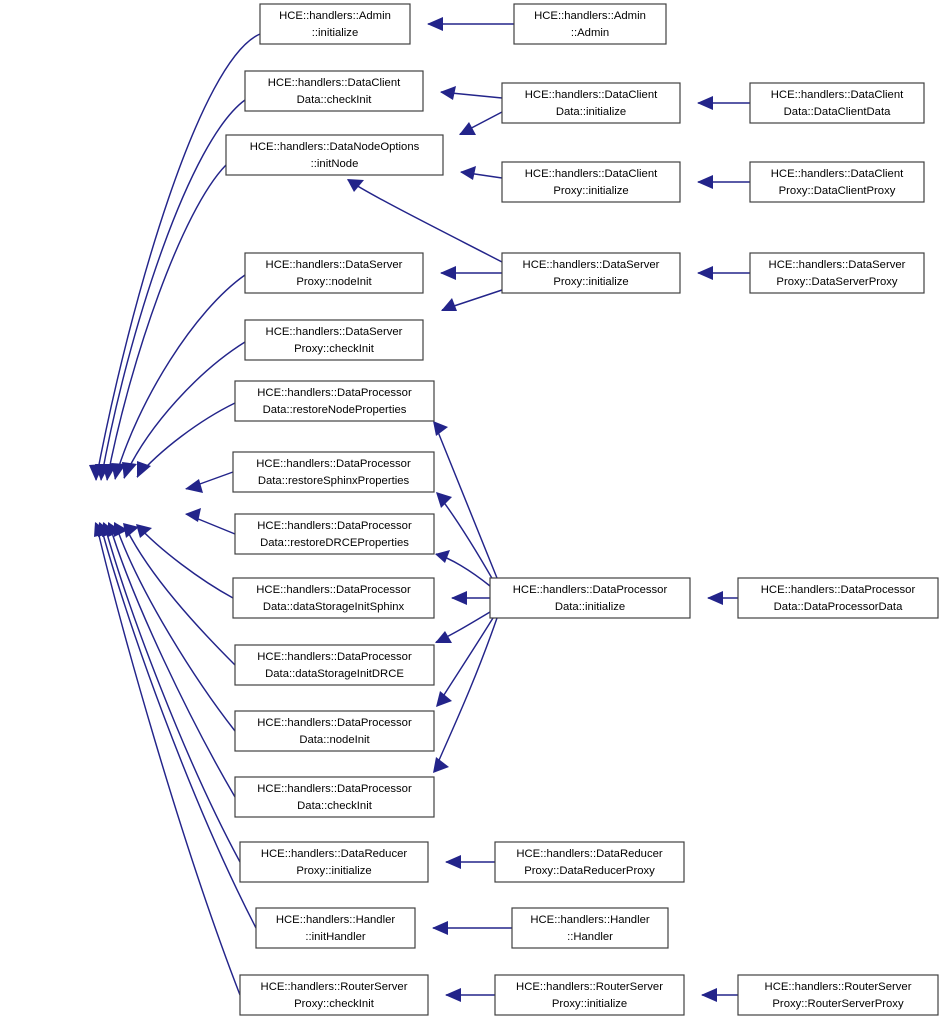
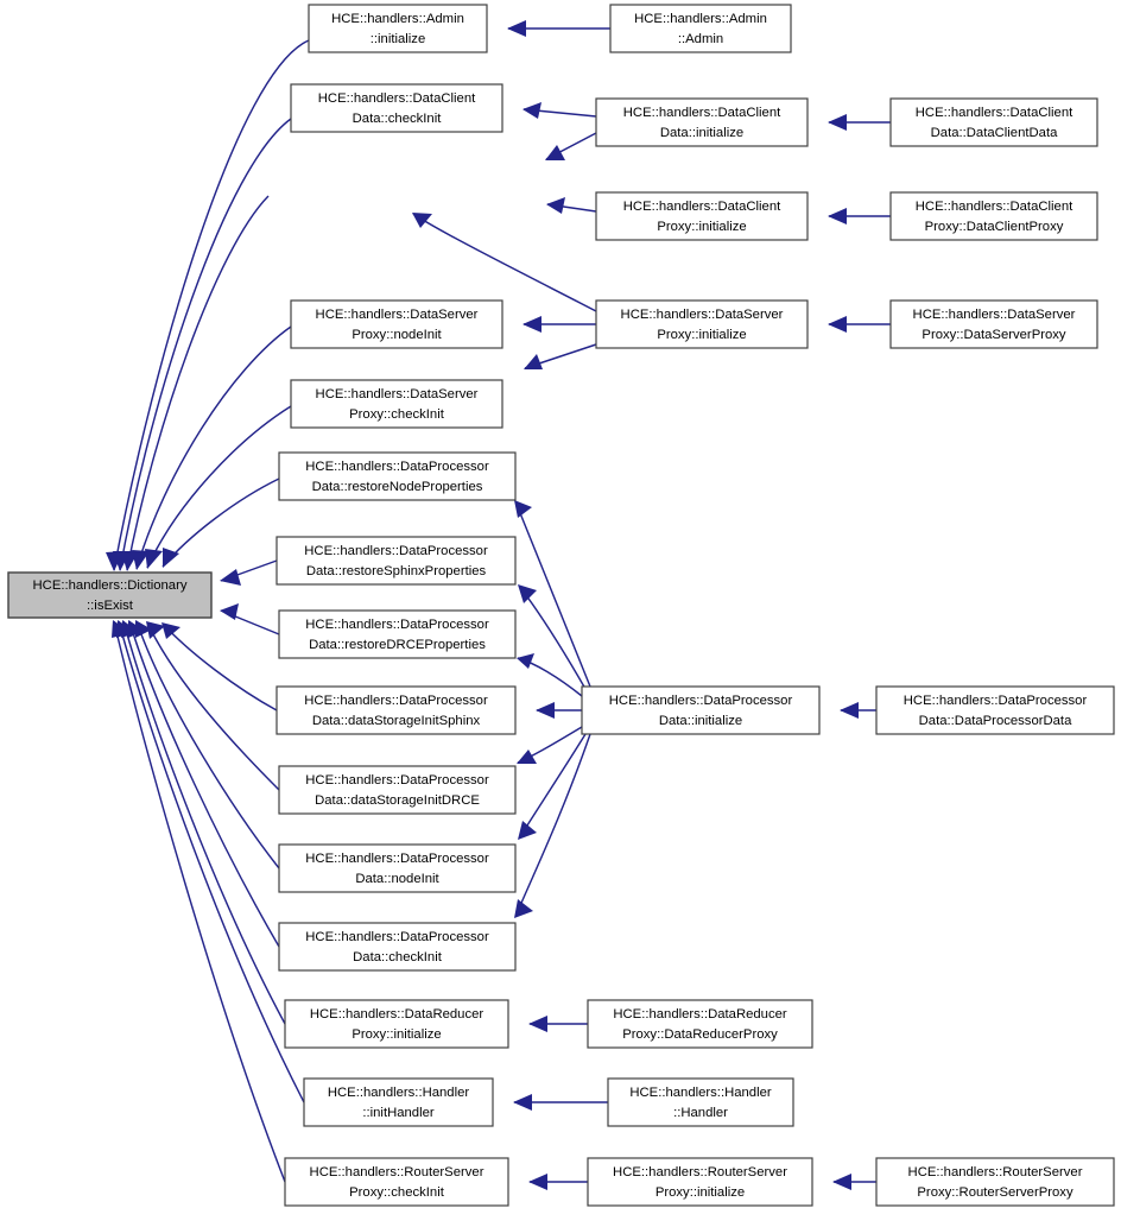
  HCE::handlers::Admin
  ::initialize
  HCE::handlers::Admin
  ::Admin
  HCE::handlers::DataClient
  Data::checkInit
  HCE::handlers::DataClient
  Data::initialize
  HCE::handlers::DataClient
  Data::DataClientData
- HCE::handlers::DataNodeOptions
- ::initNode
  HCE::handlers::DataClient
  Proxy::initialize
  HCE::handlers::DataClient
  Proxy::DataClientProxy
  HCE::handlers::DataServer
  Proxy::nodeInit
  HCE::handlers::DataServer
  Proxy::initialize
  HCE::handlers::DataServer
  Proxy::DataServerProxy
  HCE::handlers::DataServer
  Proxy::checkInit
  HCE::handlers::DataProcessor
  Data::restoreNodeProperties
  HCE::handlers::DataProcessor
  Data::restoreSphinxProperties
  HCE::handlers::DataProcessor
  Data::restoreDRCEProperties
  HCE::handlers::DataProcessor
  Data::dataStorageInitSphinx
  HCE::handlers::DataProcessor
  Data::initialize
  HCE::handlers::DataProcessor
  Data::DataProcessorData
  HCE::handlers::DataProcessor
  Data::dataStorageInitDRCE
  HCE::handlers::DataProcessor
  Data::nodeInit
  HCE::handlers::DataProcessor
  Data::checkInit
  HCE::handlers::DataReducer
  Proxy::initialize
  HCE::handlers::DataReducer
  Proxy::DataReducerProxy
  HCE::handlers::Handler
  ::initHandler
  HCE::handlers::Handler
  ::Handler
  HCE::handlers::RouterServer
  Proxy::checkInit
  HCE::handlers::RouterServer
  Proxy::initialize
  HCE::handlers::RouterServer
  Proxy::RouterServerProxy
+ HCE::handlers::Dictionary
+ ::isExist
